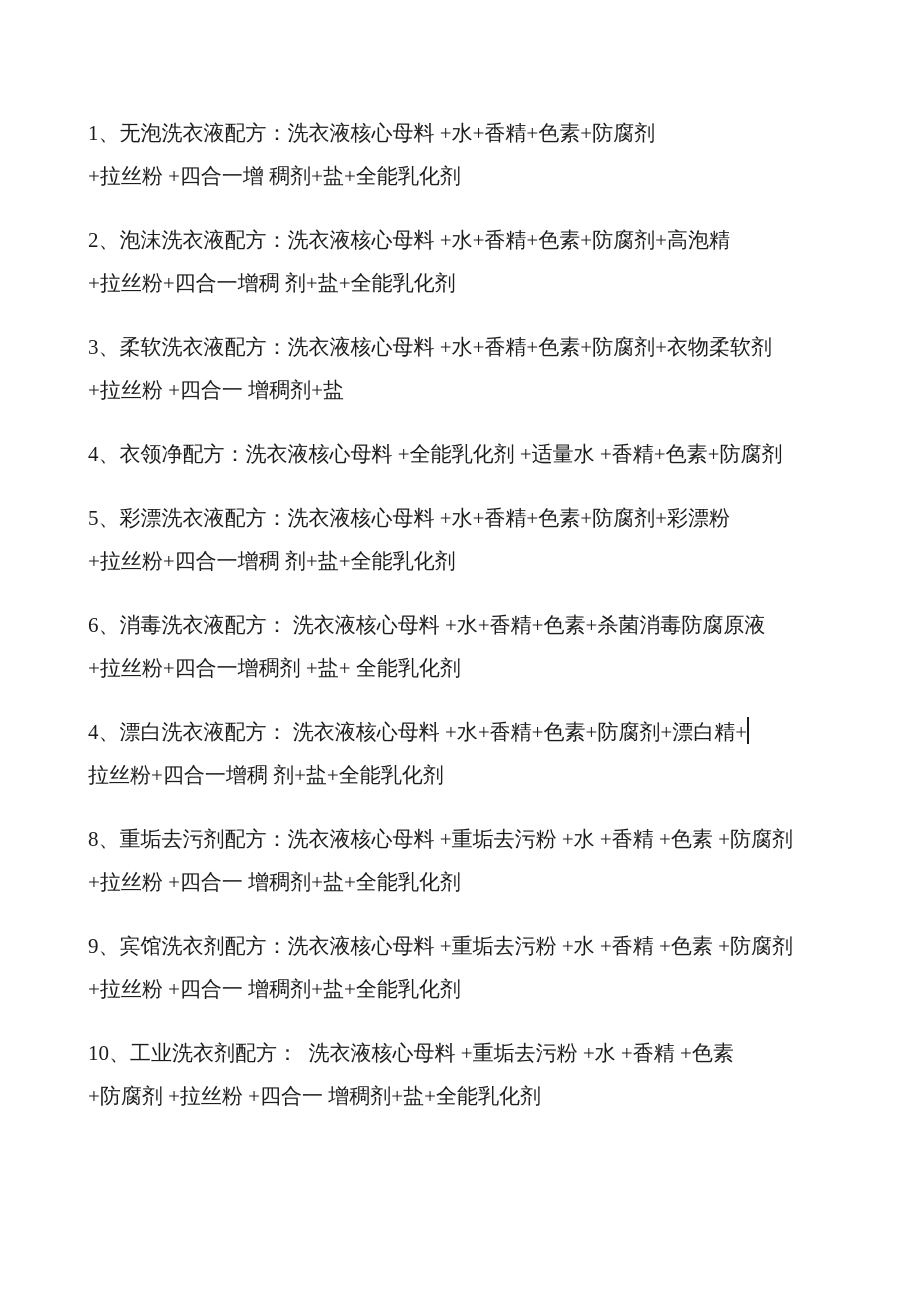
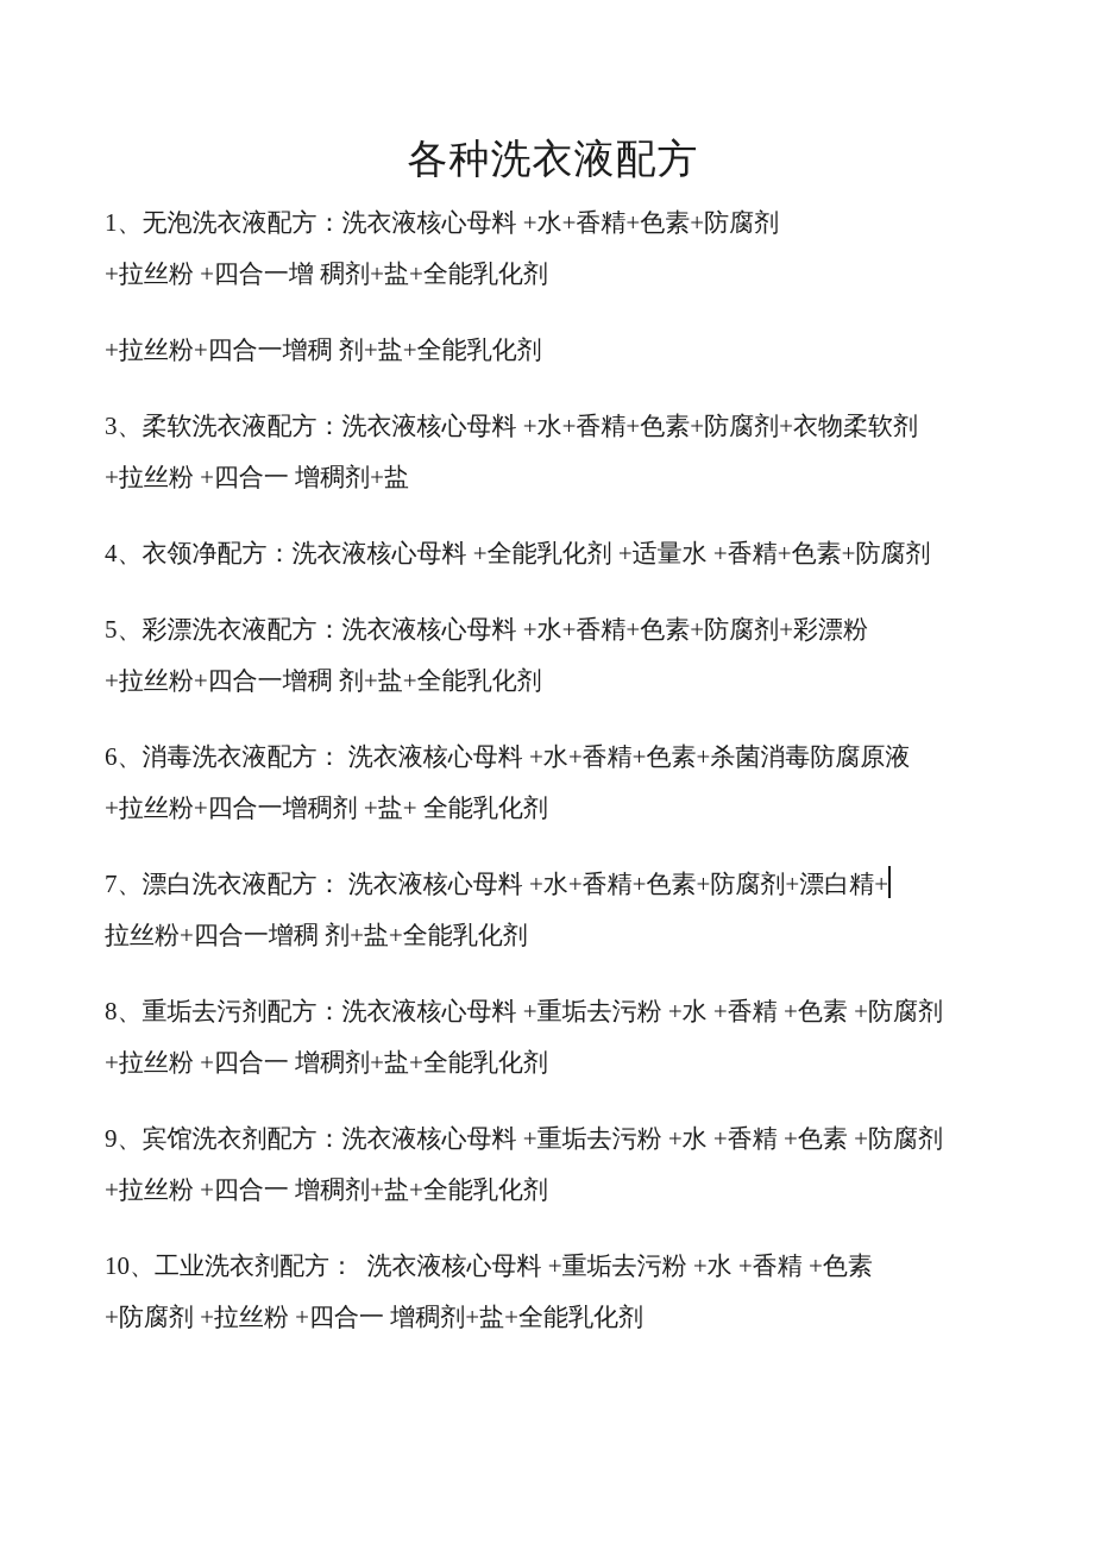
+ 各种洗衣液配方
  1、无泡洗衣液配方：洗衣液核心母料 +水+香精+色素+防腐剂
  +拉丝粉 +四合一增 稠剂+盐+全能乳化剂
- 2、泡沫洗衣液配方：洗衣液核心母料 +水+香精+色素+防腐剂+高泡精
  +拉丝粉+四合一增稠 剂+盐+全能乳化剂
  3、柔软洗衣液配方：洗衣液核心母料 +水+香精+色素+防腐剂+衣物柔软剂
  +拉丝粉 +四合一 增稠剂+盐
  4、衣领净配方：洗衣液核心母料 +全能乳化剂 +适量水 +香精+色素+防腐剂
  5、彩漂洗衣液配方：洗衣液核心母料 +水+香精+色素+防腐剂+彩漂粉
  +拉丝粉+四合一增稠 剂+盐+全能乳化剂
  6、消毒洗衣液配方： 洗衣液核心母料 +水+香精+色素+杀菌消毒防腐原液
  +拉丝粉+四合一增稠剂 +盐+ 全能乳化剂
- 4、漂白洗衣液配方： 洗衣液核心母料 +水+香精+色素+防腐剂+漂白精+
+ 7、漂白洗衣液配方： 洗衣液核心母料 +水+香精+色素+防腐剂+漂白精+
  拉丝粉+四合一增稠 剂+盐+全能乳化剂
  8、重垢去污剂配方：洗衣液核心母料 +重垢去污粉 +水 +香精 +色素 +防腐剂
  +拉丝粉 +四合一 增稠剂+盐+全能乳化剂
  9、宾馆洗衣剂配方：洗衣液核心母料 +重垢去污粉 +水 +香精 +色素 +防腐剂
  +拉丝粉 +四合一 增稠剂+盐+全能乳化剂
  10、工业洗衣剂配方： 洗衣液核心母料 +重垢去污粉 +水 +香精 +色素
  +防腐剂 +拉丝粉 +四合一 增稠剂+盐+全能乳化剂
